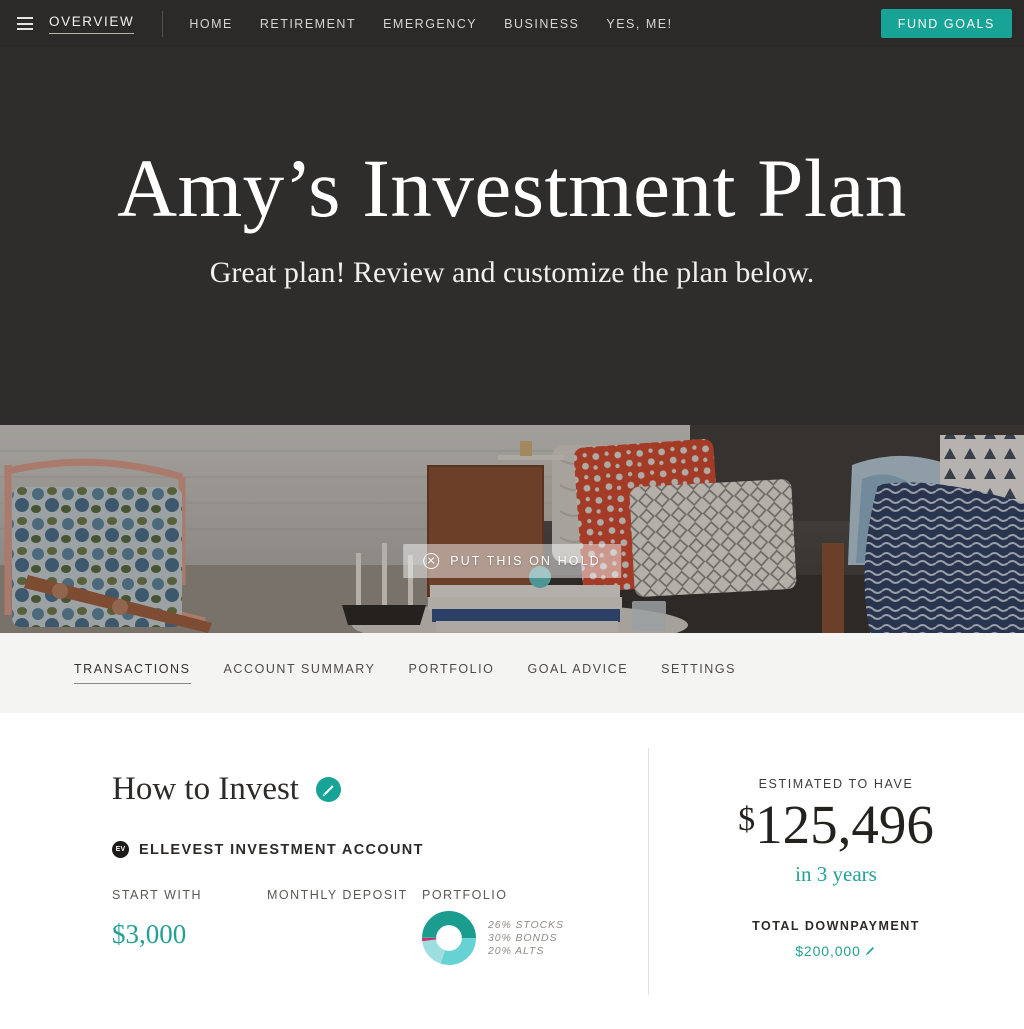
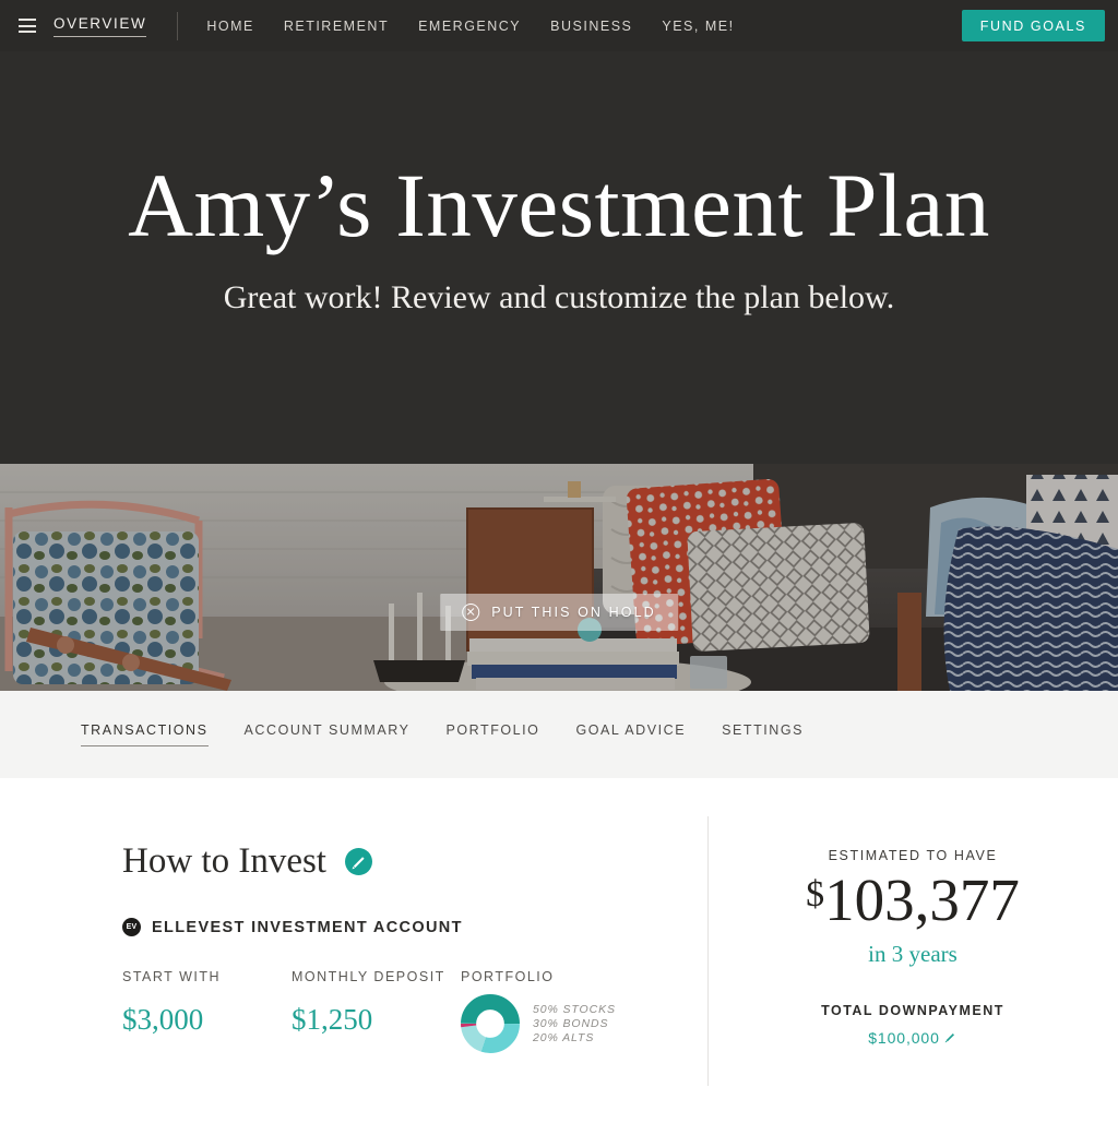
  OVERVIEW
  HOME
  RETIREMENT
  EMERGENCY
  BUSINESS
  YES, ME!
  FUND GOALS
  Amy’s Investment Plan
- Great plan! Review and customize the plan below.
+ Great work! Review and customize the plan below.
  PUT THIS ON HOLD
  TRANSACTIONS
  ACCOUNT SUMMARY
  PORTFOLIO
  GOAL ADVICE
  SETTINGS
  How to Invest
  ELLEVEST INVESTMENT ACCOUNT
  START WITH
  $3,000
  MONTHLY DEPOSIT
+ $1,250
  PORTFOLIO
- 26% STOCKS
+ 50% STOCKS
  30% BONDS
  20% ALTS
  ESTIMATED TO HAVE
- $125,496
+ $103,377
  in 3 years
  TOTAL DOWNPAYMENT
- $200,000
+ $100,000
